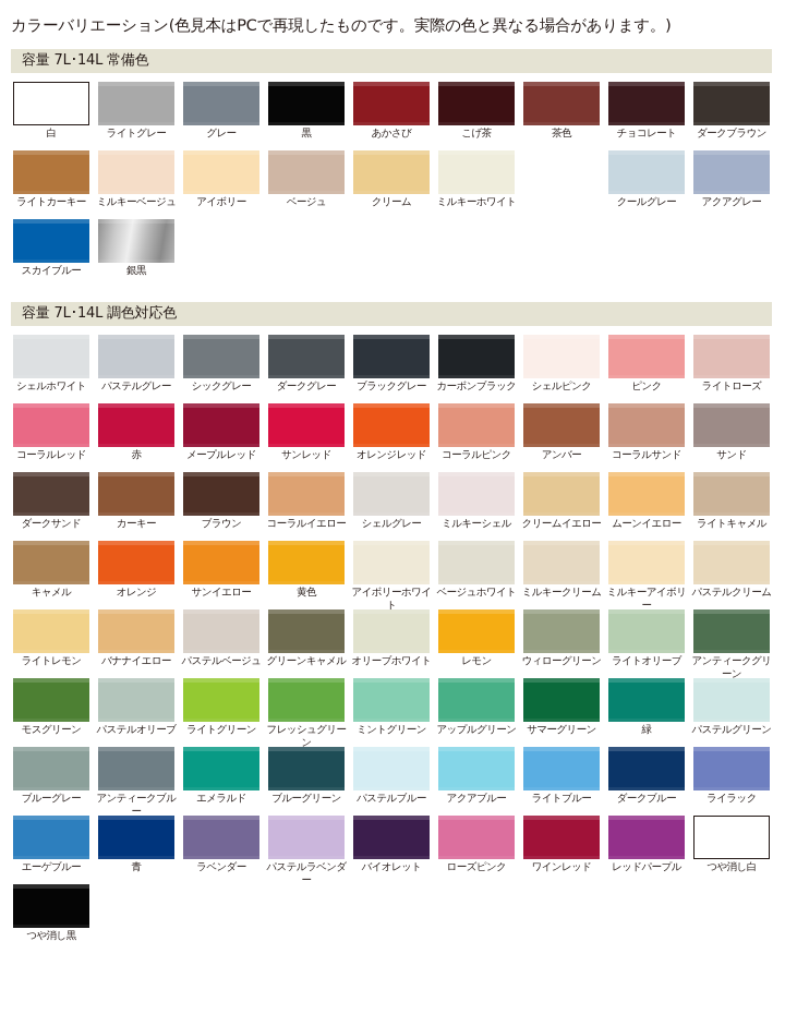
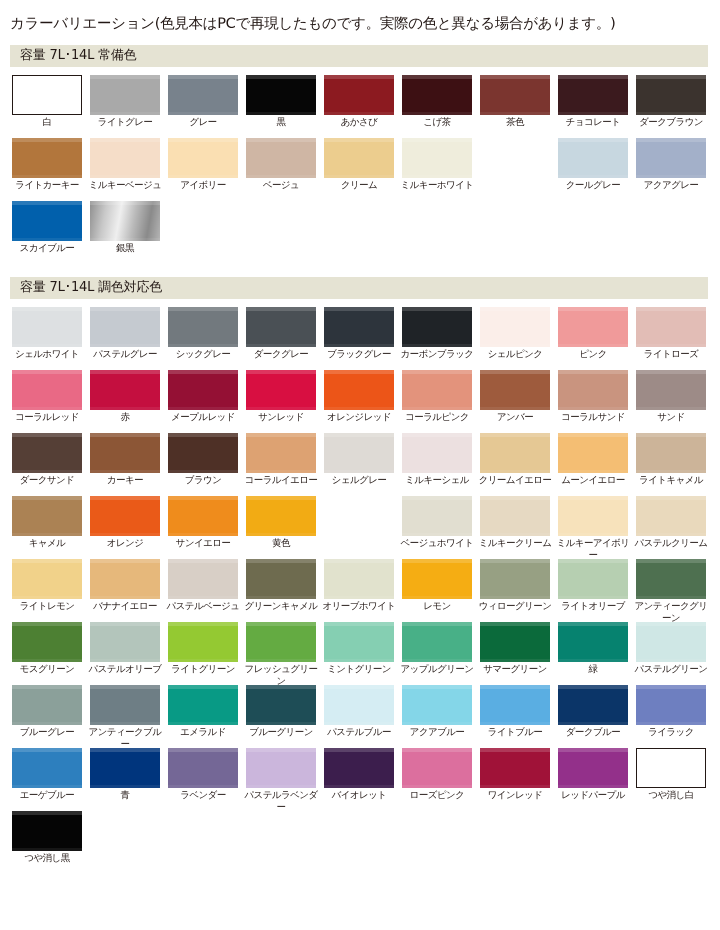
  カラーバリエーション(色見本はPCで再現したものです。実際の色と異なる場合があります。)
  容量 7L･14L 常備色
  白
  ライトグレー
  グレー
  黒
  あかさび
  こげ茶
  茶色
  チョコレート
  ダークブラウン
  ライトカーキー
  ミルキーベージュ
  アイボリー
  ベージュ
  クリーム
  ミルキーホワイト
  クールグレー
  アクアグレー
  スカイブルー
  銀黒
  容量 7L･14L 調色対応色
  シェルホワイト
  パステルグレー
  シックグレー
  ダークグレー
  ブラックグレー
  カーボンブラック
  シェルピンク
  ピンク
  ライトローズ
  コーラルレッド
  赤
  メープルレッド
  サンレッド
  オレンジレッド
  コーラルピンク
  アンバー
  コーラルサンド
  サンド
  ダークサンド
  カーキー
  ブラウン
  コーラルイエロー
  シェルグレー
  ミルキーシェル
  クリームイエロー
  ムーンイエロー
  ライトキャメル
  キャメル
  オレンジ
  サンイエロー
  黄色
- アイボリーホワイト
  ベージュホワイト
  ミルキークリーム
  ミルキーアイボリー
  パステルクリーム
  ライトレモン
  バナナイエロー
  パステルベージュ
  グリーンキャメル
  オリーブホワイト
  レモン
  ウィローグリーン
  ライトオリーブ
  アンティークグリーン
  モスグリーン
  パステルオリーブ
  ライトグリーン
  フレッシュグリーン
  ミントグリーン
  アップルグリーン
  サマーグリーン
  緑
  パステルグリーン
  ブルーグレー
  アンティークブルー
  エメラルド
  ブルーグリーン
  パステルブルー
  アクアブルー
  ライトブルー
  ダークブルー
  ライラック
  エーゲブルー
  青
  ラベンダー
  パステルラベンダー
  バイオレット
  ローズピンク
  ワインレッド
  レッドパープル
  つや消し白
  つや消し黒
